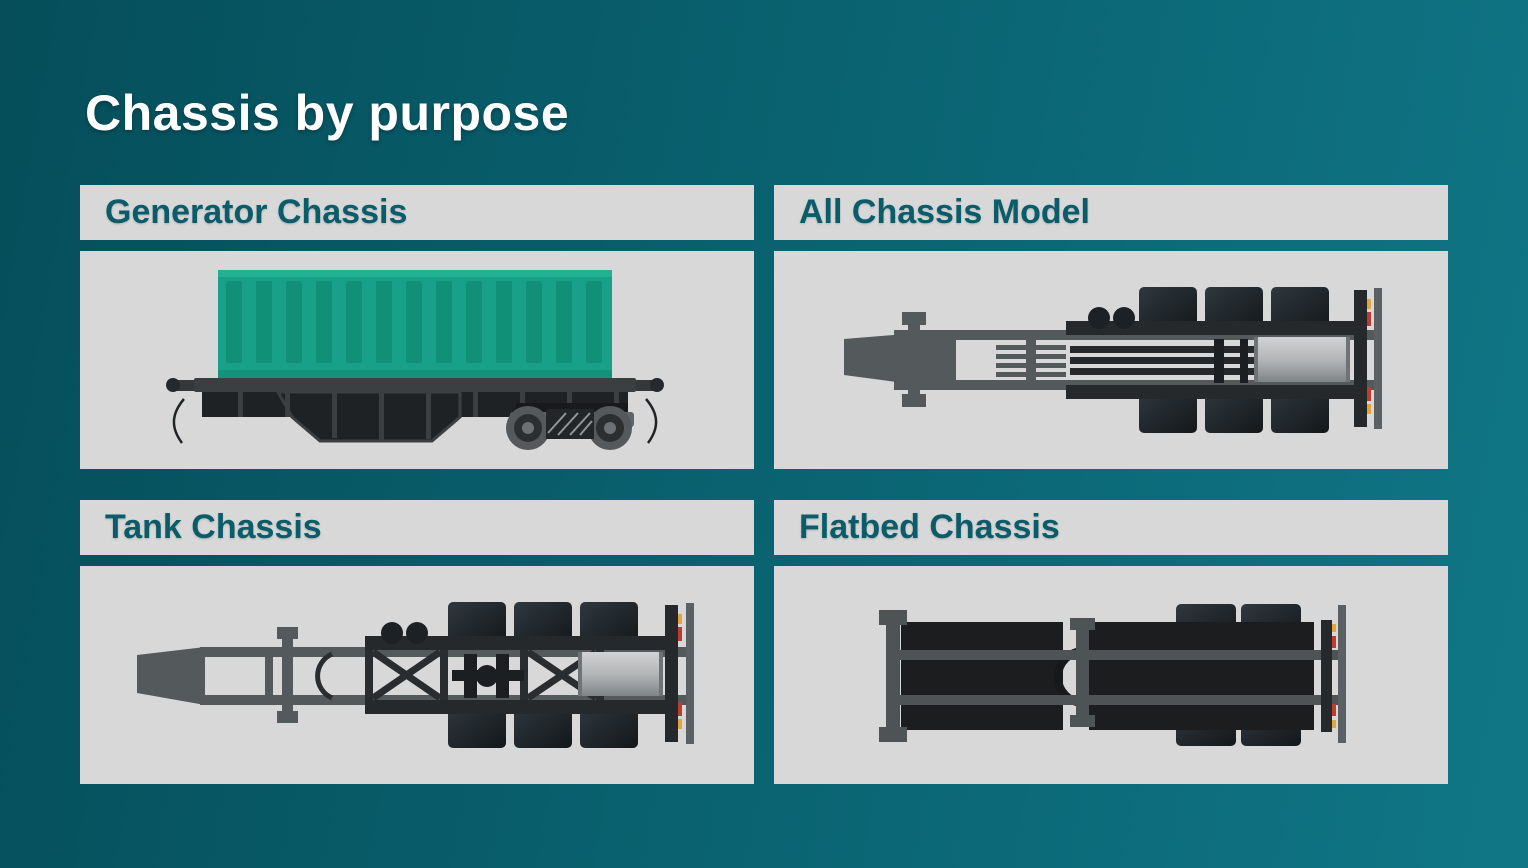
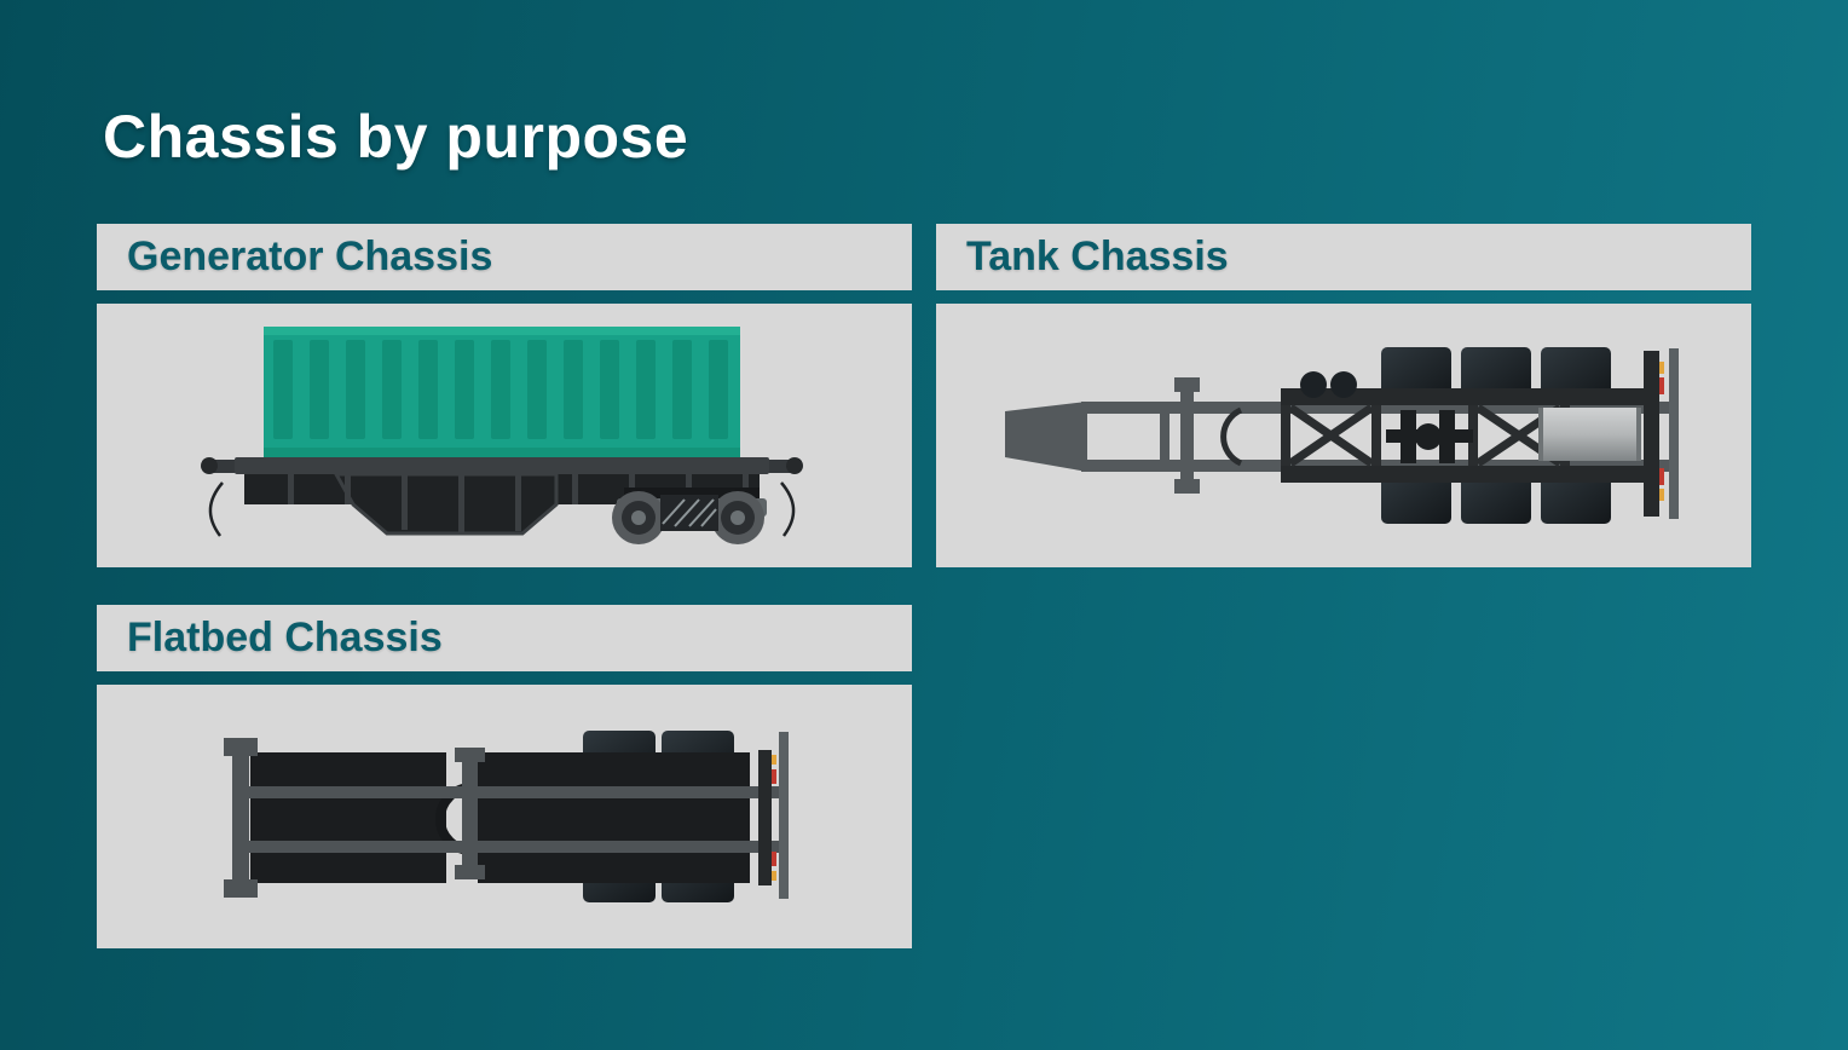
  Chassis by purpose
  Generator Chassis
- All Chassis Model
  Tank Chassis
  Flatbed Chassis
